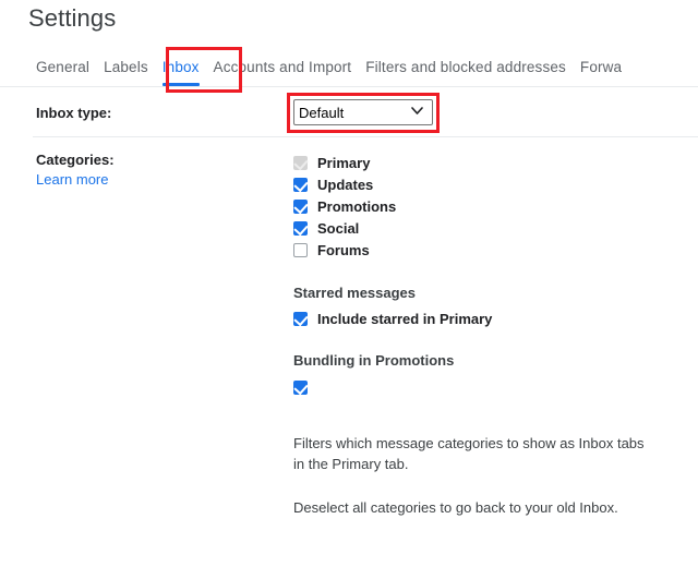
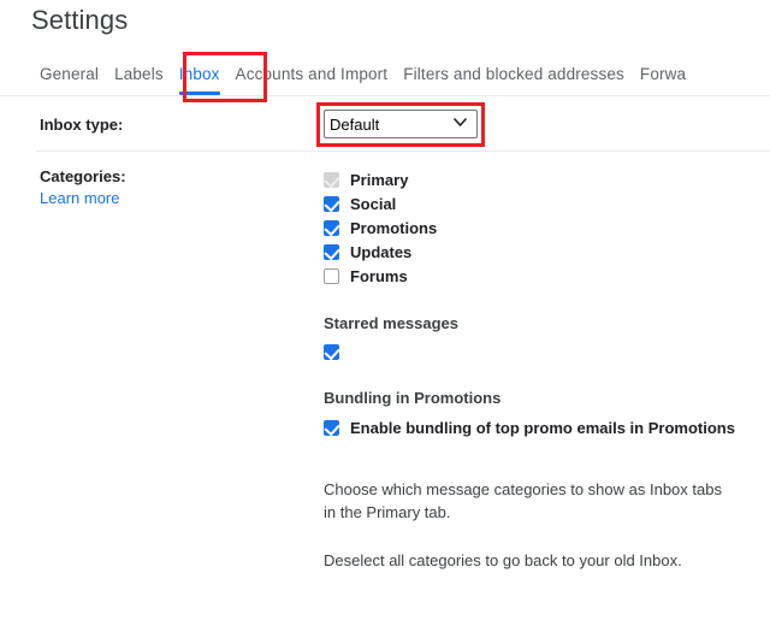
  Settings
  General Labels Inbox Accounts and Import Filters and blocked addresses Forwa
  Inbox type:
  Default
  Categories:
  Learn more
  Primary
- Updates
+ Social
  Promotions
- Social
+ Updates
  Forums
  Starred messages
- Include starred in Primary
  Bundling in Promotions
+ Enable bundling of top promo emails in Promotions
- Filters which message categories to show as Inbox tabs
+ Choose which message categories to show as Inbox tabs
  in the Primary tab.
  Deselect all categories to go back to your old Inbox.
